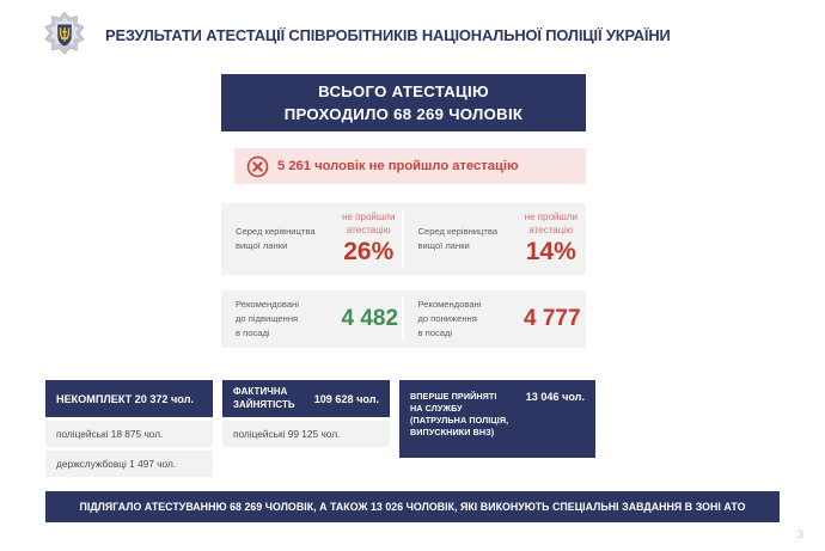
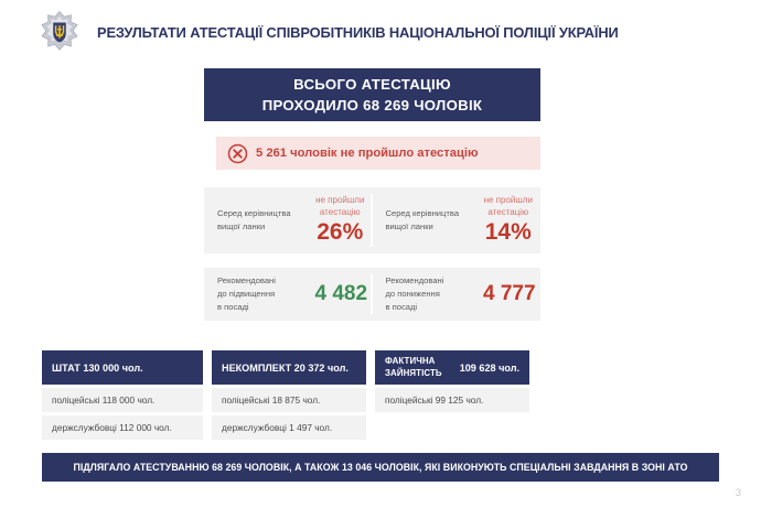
  РЕЗУЛЬТАТИ АТЕСТАЦІЇ СПІВРОБІТНИКІВ НАЦІОНАЛЬНОЇ ПОЛІЦІЇ УКРАЇНИ
  ВСЬОГО АТЕСТАЦІЮ
  ПРОХОДИЛО 68 269 ЧОЛОВІК
  5 261 чоловік не пройшло атестацію
  Серед керівництва вищої ланки
  не пройшли
  атестацію
  26%
  Серед керівництва вищої ланки
  не пройшли
  атестацію
  14%
  Рекомендовані
  до підвищення
  в посаді
  4 482
  Рекомендовані
  до пониження
  в посаді
  4 777
+ ШТАТ 130 000 чол.
+ поліцейські 118 000 чол.
+ держслужбовці 112 000 чол.
  НЕКОМПЛЕКТ 20 372 чол.
  поліцейські 18 875 чол.
  держслужбовці 1 497 чол.
  ФАКТИЧНА
  ЗАЙНЯТІСТЬ
  109 628 чол.
  поліцейські 99 125 чол.
- ВПЕРШЕ ПРИЙНЯТІ
- НА СЛУЖБУ
- (ПАТРУЛЬНА ПОЛІЦІЯ,
- ВИПУСКНИКИ ВНЗ)
- 13 046 чол.
- ПІДЛЯГАЛО АТЕСТУВАННЮ 68 269 ЧОЛОВІК, А ТАКОЖ 13 026 ЧОЛОВІК, ЯКІ ВИКОНУЮТЬ СПЕЦІАЛЬНІ ЗАВДАННЯ В ЗОНІ АТО
+ ПІДЛЯГАЛО АТЕСТУВАННЮ 68 269 ЧОЛОВІК, А ТАКОЖ 13 046 ЧОЛОВІК, ЯКІ ВИКОНУЮТЬ СПЕЦІАЛЬНІ ЗАВДАННЯ В ЗОНІ АТО
  3
